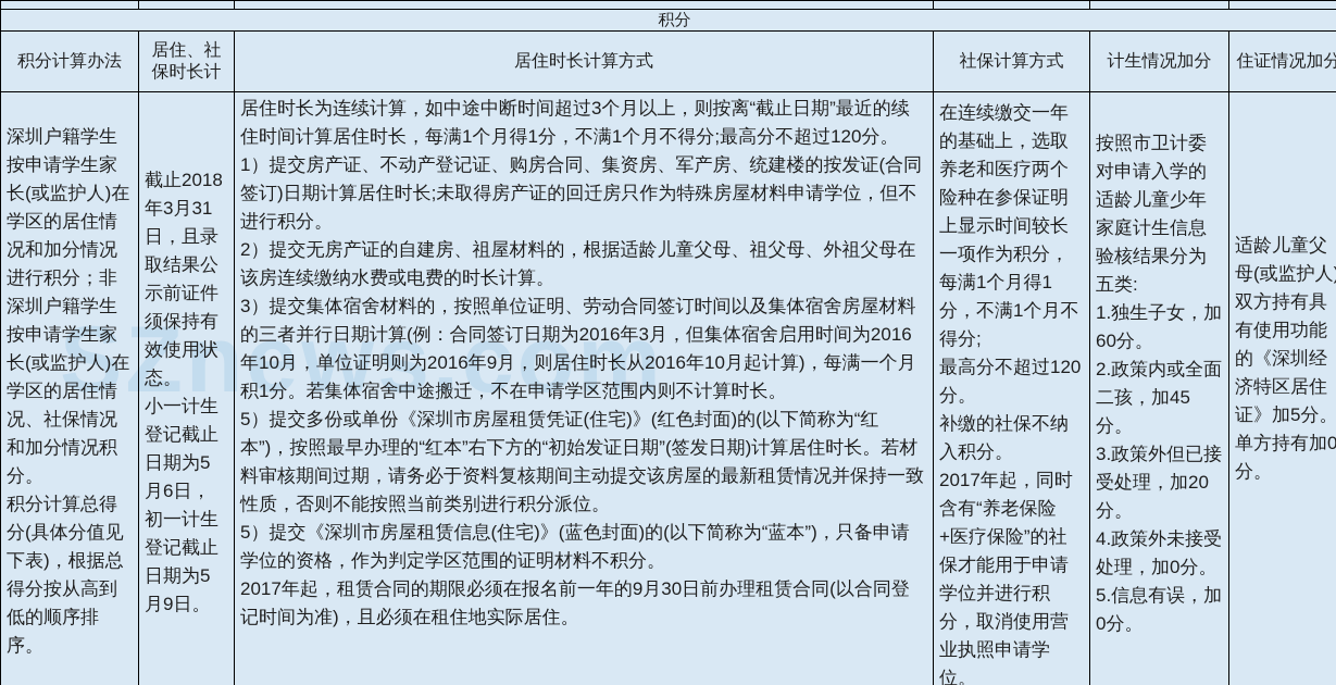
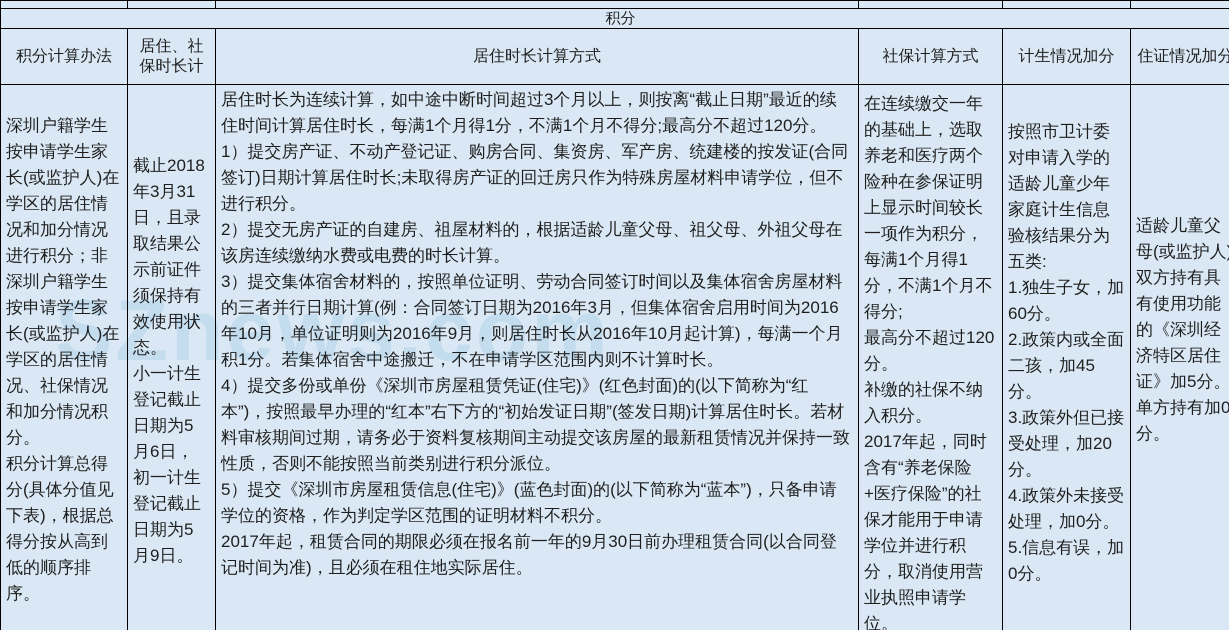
  SZnews.com
  积分
  积分计算办法	居住、社保时长计	居住时长计算方式	社保计算方式	计生情况加分	住证情况加分
- 深圳户籍学生按申请学生家长(或监护人)在学区的居住情况和加分情况进行积分；非深圳户籍学生按申请学生家长(或监护人)在学区的居住情况、社保情况和加分情况积分。 积分计算总得分(具体分值见下表)，根据总得分按从高到低的顺序排序。	截止2018年3月31日，且录取结果公示前证件须保持有效使用状态。 小一计生登记截止日期为5月6日，初一计生登记截止日期为5月9日。	居住时长为连续计算，如中途中断时间超过3个月以上，则按离“截止日期”最近的续住时间计算居住时长，每满1个月得1分，不满1个月不得分;最高分不超过120分。 1）提交房产证、不动产登记证、购房合同、集资房、军产房、统建楼的按发证(合同签订)日期计算居住时长;未取得房产证的回迁房只作为特殊房屋材料申请学位，但不进行积分。 2）提交无房产证的自建房、祖屋材料的，根据适龄儿童父母、祖父母、外祖父母在该房连续缴纳水费或电费的时长计算。 3）提交集体宿舍材料的，按照单位证明、劳动合同签订时间以及集体宿舍房屋材料的三者并行日期计算(例：合同签订日期为2016年3月，但集体宿舍启用时间为2016年10月，单位证明则为2016年9月，则居住时长从2016年10月起计算)，每满一个月积1分。若集体宿舍中途搬迁，不在申请学区范围内则不计算时长。 5）提交多份或单份《深圳市房屋租赁凭证(住宅)》(红色封面)的(以下简称为“红本”)，按照最早办理的“红本”右下方的“初始发证日期”(签发日期)计算居住时长。若材料审核期间过期，请务必于资料复核期间主动提交该房屋的最新租赁情况并保持一致性质，否则不能按照当前类别进行积分派位。 5）提交《深圳市房屋租赁信息(住宅)》(蓝色封面)的(以下简称为“蓝本”)，只备申请学位的资格，作为判定学区范围的证明材料不积分。 2017年起，租赁合同的期限必须在报名前一年的9月30日前办理租赁合同(以合同登记时间为准)，且必须在租住地实际居住。	在连续缴交一年的基础上，选取养老和医疗两个险种在参保证明上显示时间较长一项作为积分，每满1个月得1分，不满1个月不得分; 最高分不超过120分。 补缴的社保不纳入积分。 2017年起，同时含有“养老保险+医疗保险”的社保才能用于申请学位并进行积分，取消使用营业执照申请学位。	按照市卫计委对申请入学的适龄儿童少年家庭计生信息验核结果分为五类: 1.独生子女，加60分。 2.政策内或全面二孩，加45分。 3.政策外但已接受处理，加20分。 4.政策外未接受处理，加0分。 5.信息有误，加0分。	适龄儿童父母(或监护人双方持有具有使用功能的《深圳经济特区居住证》加5分。 单方持有加0分。
+ 深圳户籍学生按申请学生家长(或监护人)在学区的居住情况和加分情况进行积分；非深圳户籍学生按申请学生家长(或监护人)在学区的居住情况、社保情况和加分情况积分。 积分计算总得分(具体分值见下表)，根据总得分按从高到低的顺序排序。	截止2018年3月31日，且录取结果公示前证件须保持有效使用状态。 小一计生登记截止日期为5月6日，初一计生登记截止日期为5月9日。	居住时长为连续计算，如中途中断时间超过3个月以上，则按离“截止日期”最近的续住时间计算居住时长，每满1个月得1分，不满1个月不得分;最高分不超过120分。 1）提交房产证、不动产登记证、购房合同、集资房、军产房、统建楼的按发证(合同签订)日期计算居住时长;未取得房产证的回迁房只作为特殊房屋材料申请学位，但不进行积分。 2）提交无房产证的自建房、祖屋材料的，根据适龄儿童父母、祖父母、外祖父母在该房连续缴纳水费或电费的时长计算。 3）提交集体宿舍材料的，按照单位证明、劳动合同签订时间以及集体宿舍房屋材料的三者并行日期计算(例：合同签订日期为2016年3月，但集体宿舍启用时间为2016年10月，单位证明则为2016年9月，则居住时长从2016年10月起计算)，每满一个月积1分。若集体宿舍中途搬迁，不在申请学区范围内则不计算时长。 4）提交多份或单份《深圳市房屋租赁凭证(住宅)》(红色封面)的(以下简称为“红本”)，按照最早办理的“红本”右下方的“初始发证日期”(签发日期)计算居住时长。若材料审核期间过期，请务必于资料复核期间主动提交该房屋的最新租赁情况并保持一致性质，否则不能按照当前类别进行积分派位。 5）提交《深圳市房屋租赁信息(住宅)》(蓝色封面)的(以下简称为“蓝本”)，只备申请学位的资格，作为判定学区范围的证明材料不积分。 2017年起，租赁合同的期限必须在报名前一年的9月30日前办理租赁合同(以合同登记时间为准)，且必须在租住地实际居住。	在连续缴交一年的基础上，选取养老和医疗两个险种在参保证明上显示时间较长一项作为积分，每满1个月得1分，不满1个月不得分; 最高分不超过120分。 补缴的社保不纳入积分。 2017年起，同时含有“养老保险+医疗保险”的社保才能用于申请学位并进行积分，取消使用营业执照申请学位。	按照市卫计委对申请入学的适龄儿童少年家庭计生信息验核结果分为五类: 1.独生子女，加60分。 2.政策内或全面二孩，加45分。 3.政策外但已接受处理，加20分。 4.政策外未接受处理，加0分。 5.信息有误，加0分。	适龄儿童父母(或监护人双方持有具有使用功能的《深圳经济特区居住证》加5分。 单方持有加0分。
